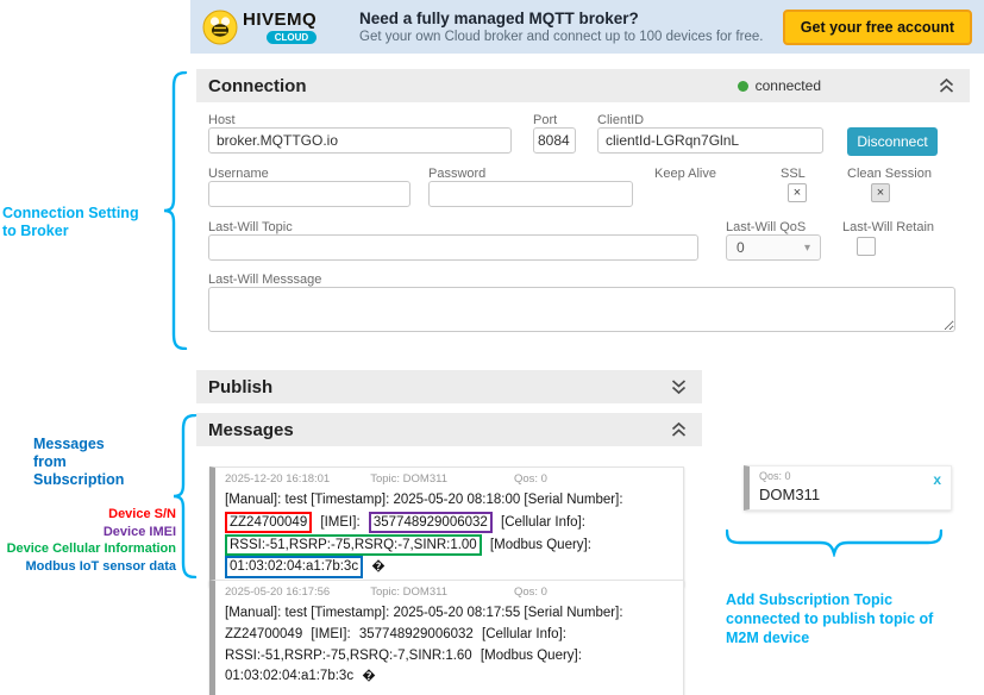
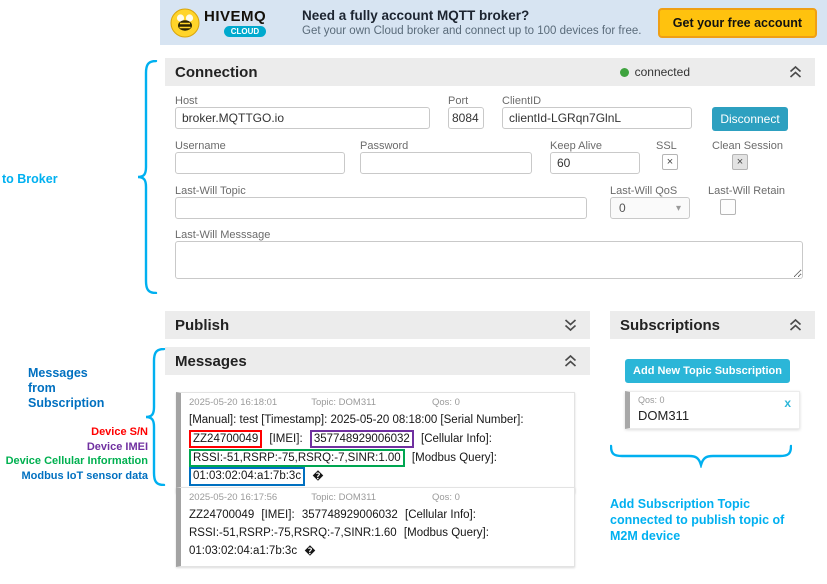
  HIVEMQ
  CLOUD
- Need a fully managed MQTT broker?
+ Need a fully account MQTT broker?
  Get your own Cloud broker and connect up to 100 devices for free.
  Get your free account
  Connection
  connected
  Host
  Port
  ClientID
  broker.MQTTGO.io
  8084
  clientId-LGRqn7GlnL
  Disconnect
  Username
  Password
  Keep Alive
  SSL
  Clean Session
+ 60
  ×
  ×
  Last-Will Topic
  Last-Will QoS
  Last-Will Retain
  0
  ▾
  Last-Will Messsage
  Publish
  Messages
- 2025-12-20 16:18:01
+ 2025-05-20 16:18:01
  Topic: DOM311
  Qos: 0
  [Manual]: test [Timestamp]: 2025-05-20 08:18:00 [Serial Number]:
  ZZ24700049 [IMEI]: 357748929006032 [Cellular Info]:
  RSSI:-51,RSRP:-75,RSRQ:-7,SINR:1.00 [Modbus Query]:
  01:03:02:04:a1:7b:3c �
  2025-05-20 16:17:56
  Topic: DOM311
  Qos: 0
- [Manual]: test [Timestamp]: 2025-05-20 08:17:55 [Serial Number]:
  ZZ24700049 [IMEI]: 357748929006032 [Cellular Info]:
  RSSI:-51,RSRP:-75,RSRQ:-7,SINR:1.60 [Modbus Query]:
  01:03:02:04:a1:7b:3c �
+ Subscriptions
+ Add New Topic Subscription
  Qos: 0
  DOM311
  x
- Connection Setting
  to Broker
  Messages
  from
  Subscription
  Device S/N
  Device IMEI
  Device Cellular Information
  Modbus IoT sensor data
  Add Subscription Topic
  connected to publish topic of
  M2M device
